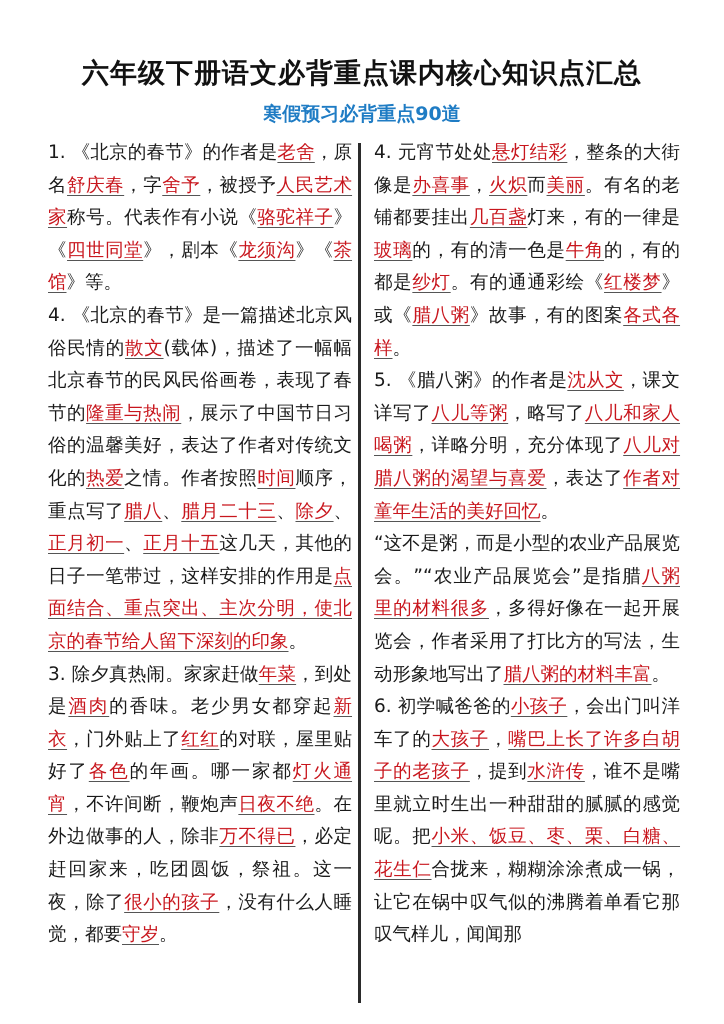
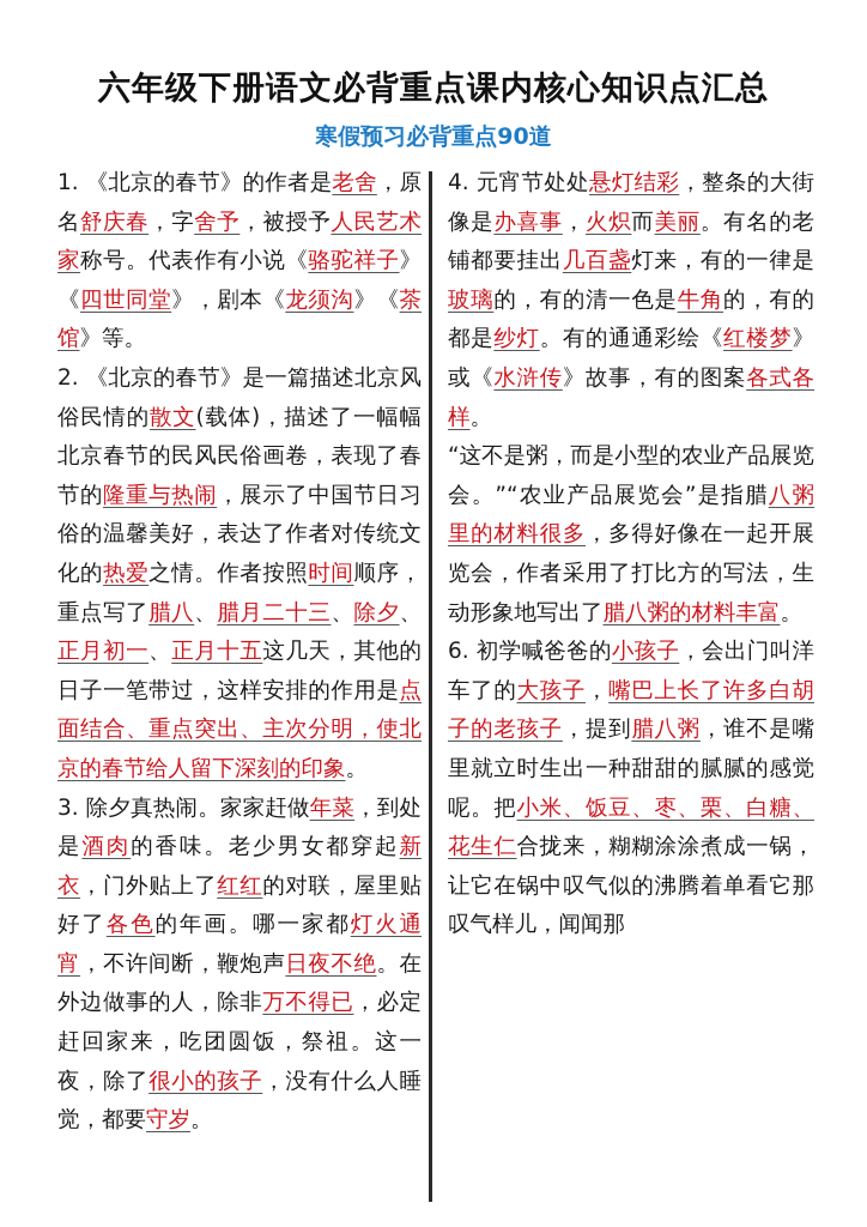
  六年级下册语文必背重点课内核心知识点汇总
  寒假预习必背重点90道
  1. 《北京的春节》的作者是老舍，原名舒庆春，字舍予，被授予人民艺术家称号。代表作有小说《骆驼祥子》《四世同堂》，剧本《龙须沟》《茶馆》等。
- 4. 《北京的春节》是一篇描述北京风俗民情的散文(载体)，描述了一幅幅北京春节的民风民俗画卷，表现了春节的隆重与热闹，展示了中国节日习俗的温馨美好，表达了作者对传统文化的热爱之情。作者按照时间顺序，重点写了腊八、腊月二十三、除夕、正月初一、正月十五这几天，其他的日子一笔带过，这样安排的作用是点面结合、重点突出、主次分明，使北京的春节给人留下深刻的印象。
+ 2. 《北京的春节》是一篇描述北京风俗民情的散文(载体)，描述了一幅幅北京春节的民风民俗画卷，表现了春节的隆重与热闹，展示了中国节日习俗的温馨美好，表达了作者对传统文化的热爱之情。作者按照时间顺序，重点写了腊八、腊月二十三、除夕、正月初一、正月十五这几天，其他的日子一笔带过，这样安排的作用是点面结合、重点突出、主次分明，使北京的春节给人留下深刻的印象。
  3. 除夕真热闹。家家赶做年菜，到处是酒肉的香味。老少男女都穿起新衣，门外贴上了红红的对联，屋里贴好了各色的年画。哪一家都灯火通宵，不许间断，鞭炮声日夜不绝。在外边做事的人，除非万不得已，必定赶回家来，吃团圆饭，祭祖。这一夜，除了很小的孩子，没有什么人睡觉，都要守岁。
- 4. 元宵节处处悬灯结彩，整条的大街像是办喜事，火炽而美丽。有名的老铺都要挂出几百盏灯来，有的一律是玻璃的，有的清一色是牛角的，有的都是纱灯。有的通通彩绘《红楼梦》或《腊八粥》故事，有的图案各式各样。
+ 4. 元宵节处处悬灯结彩，整条的大街像是办喜事，火炽而美丽。有名的老铺都要挂出几百盏灯来，有的一律是玻璃的，有的清一色是牛角的，有的都是纱灯。有的通通彩绘《红楼梦》或《水浒传》故事，有的图案各式各样。
- 5. 《腊八粥》的作者是沈从文，课文详写了八儿等粥，略写了八儿和家人喝粥，详略分明，充分体现了八儿对腊八粥的渴望与喜爱，表达了作者对童年生活的美好回忆。
  “这不是粥，而是小型的农业产品展览会。”“农业产品展览会”是指腊八粥里的材料很多，多得好像在一起开展览会，作者采用了打比方的写法，生动形象地写出了腊八粥的材料丰富。
- 6. 初学喊爸爸的小孩子，会出门叫洋车了的大孩子，嘴巴上长了许多白胡子的老孩子，提到水浒传，谁不是嘴里就立时生出一种甜甜的腻腻的感觉呢。把小米、饭豆、枣、栗、白糖、花生仁合拢来，糊糊涂涂煮成一锅，让它在锅中叹气似的沸腾着单看它那叹气样儿，闻闻那
+ 6. 初学喊爸爸的小孩子，会出门叫洋车了的大孩子，嘴巴上长了许多白胡子的老孩子，提到腊八粥，谁不是嘴里就立时生出一种甜甜的腻腻的感觉呢。把小米、饭豆、枣、栗、白糖、花生仁合拢来，糊糊涂涂煮成一锅，让它在锅中叹气似的沸腾着单看它那叹气样儿，闻闻那
